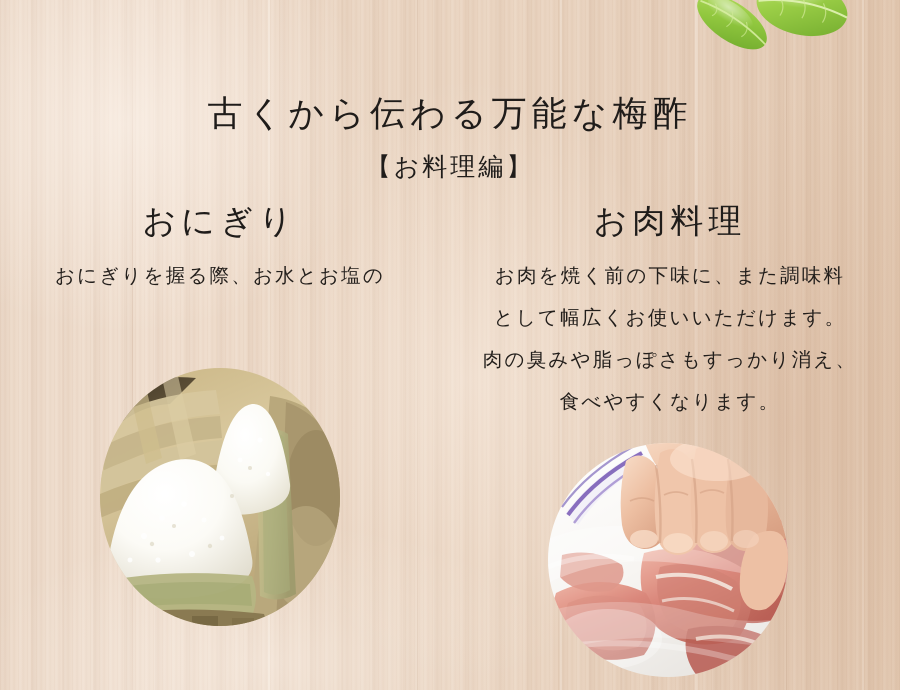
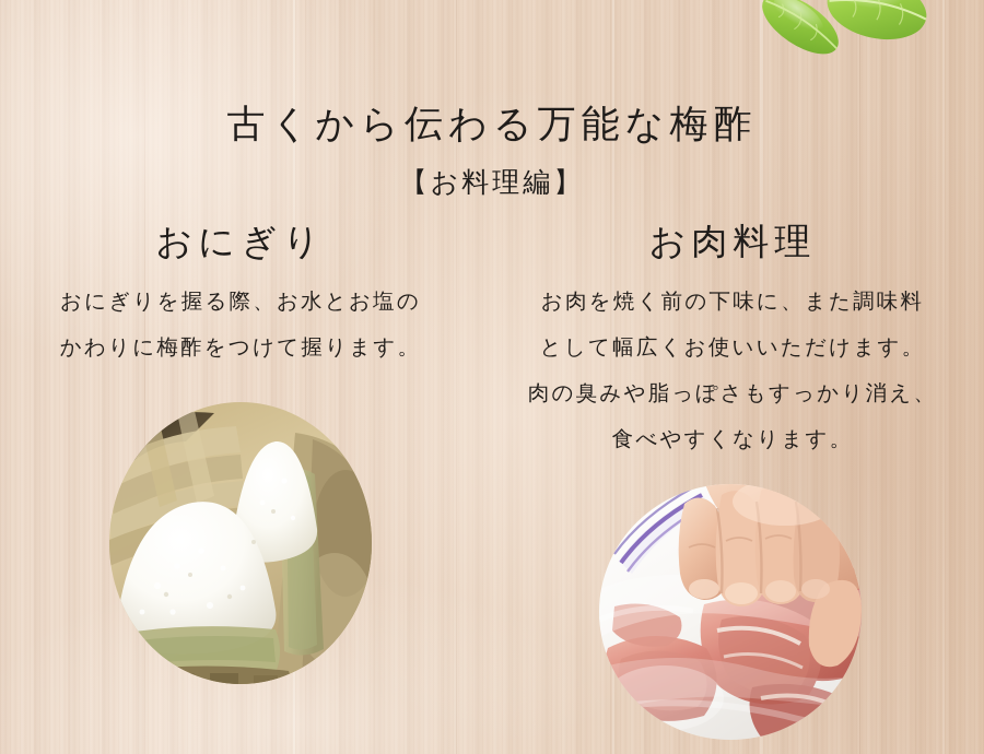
  古くから伝わる万能な梅酢
  【お料理編】
  おにぎり
  おにぎりを握る際、お水とお塩の
+ かわりに梅酢をつけて握ります。
  お肉料理
  お肉を焼く前の下味に、また調味料
  として幅広くお使いいただけます。
  肉の臭みや脂っぽさもすっかり消え、
  食べやすくなります。
